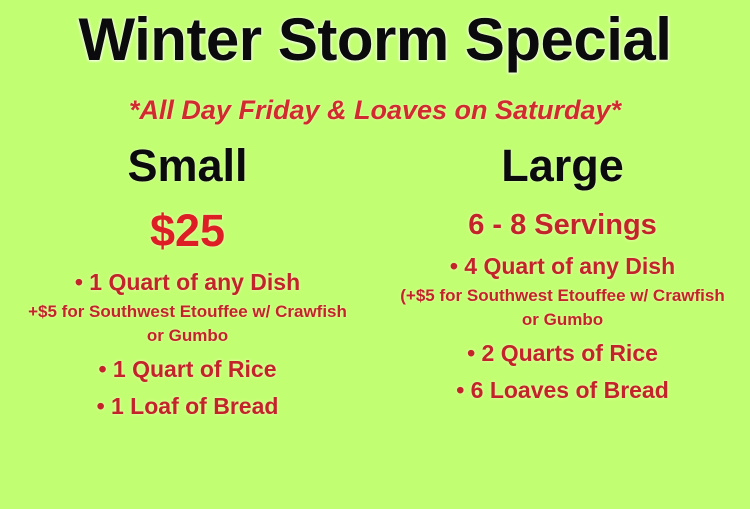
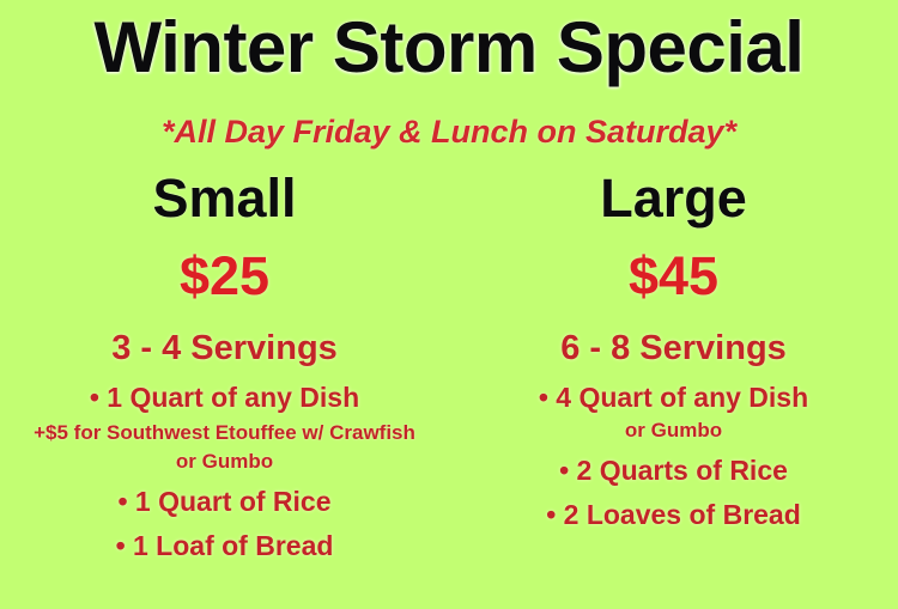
  Winter Storm Special
- *All Day Friday & Loaves on Saturday*
+ *All Day Friday & Lunch on Saturday*
  Small
  $25
+ 3 - 4 Servings
  • 1 Quart of any Dish
  +$5 for Southwest Etouffee w/ Crawfish
  or Gumbo
  • 1 Quart of Rice
  • 1 Loaf of Bread
  Large
+ $45
  6 - 8 Servings
  • 4 Quart of any Dish
- (+$5 for Southwest Etouffee w/ Crawfish
  or Gumbo
  • 2 Quarts of Rice
- • 6 Loaves of Bread
+ • 2 Loaves of Bread
